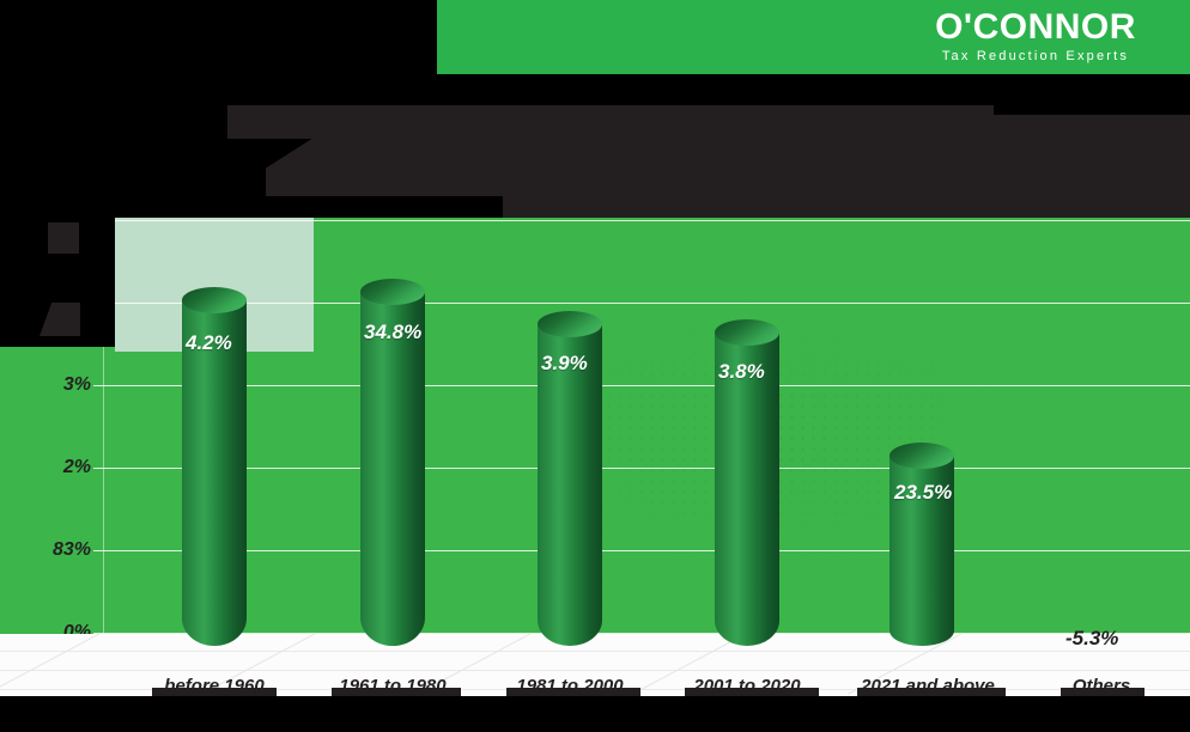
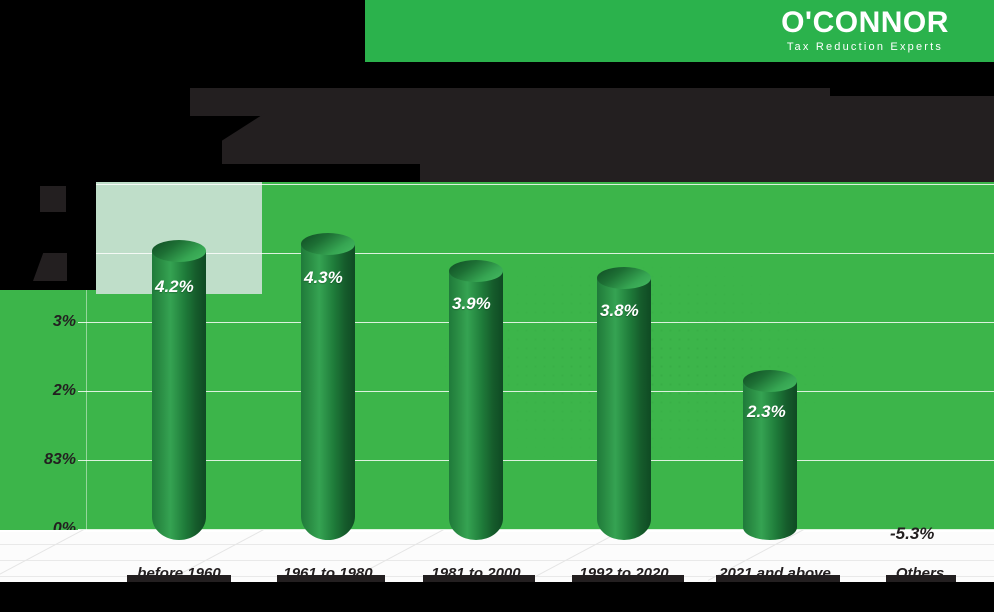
  O'CONNOR
  Tax Reduction Experts
  3%
  2%
  83%
  0%
  4.2%
- 34.8%
+ 4.3%
  3.9%
  3.8%
- 23.5%
+ 2.3%
  -5.3%
  before 1960
  1961 to 1980
  1981 to 2000
- 2001 to 2020
+ 1992 to 2020
  2021 and above
  Others
